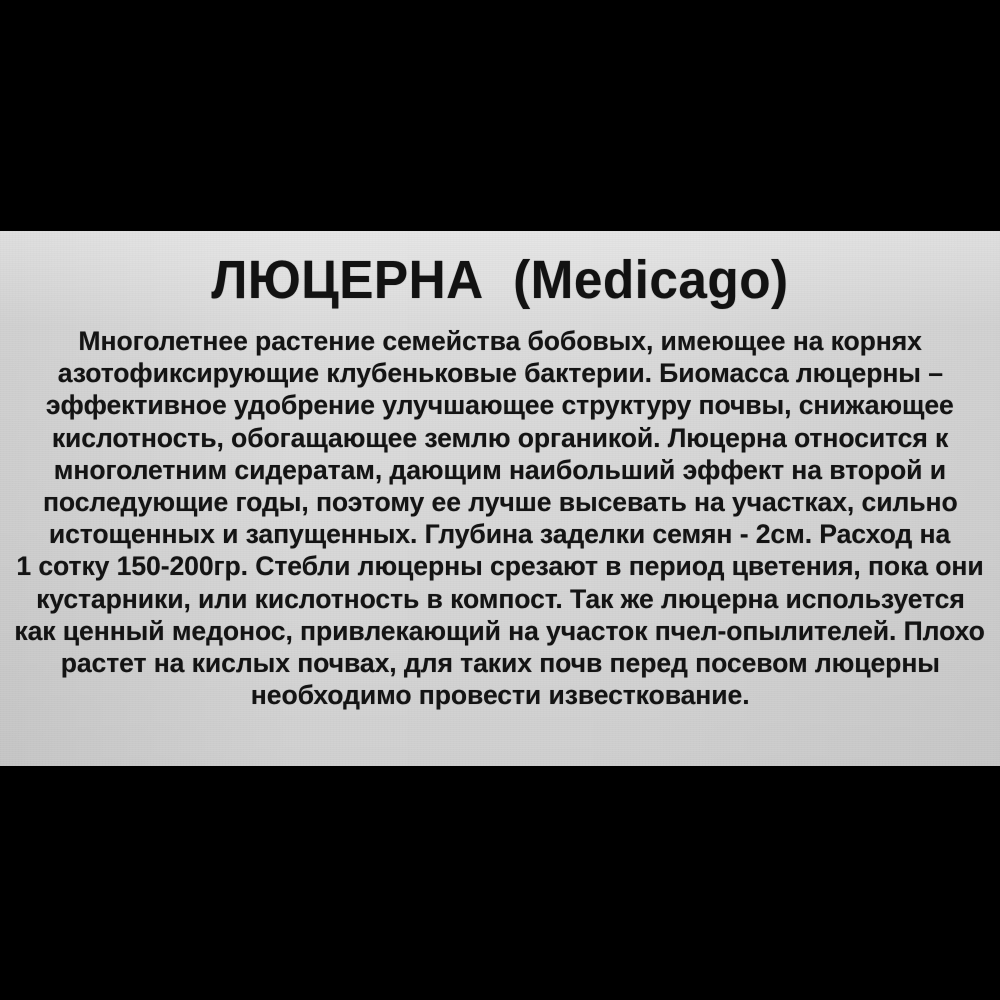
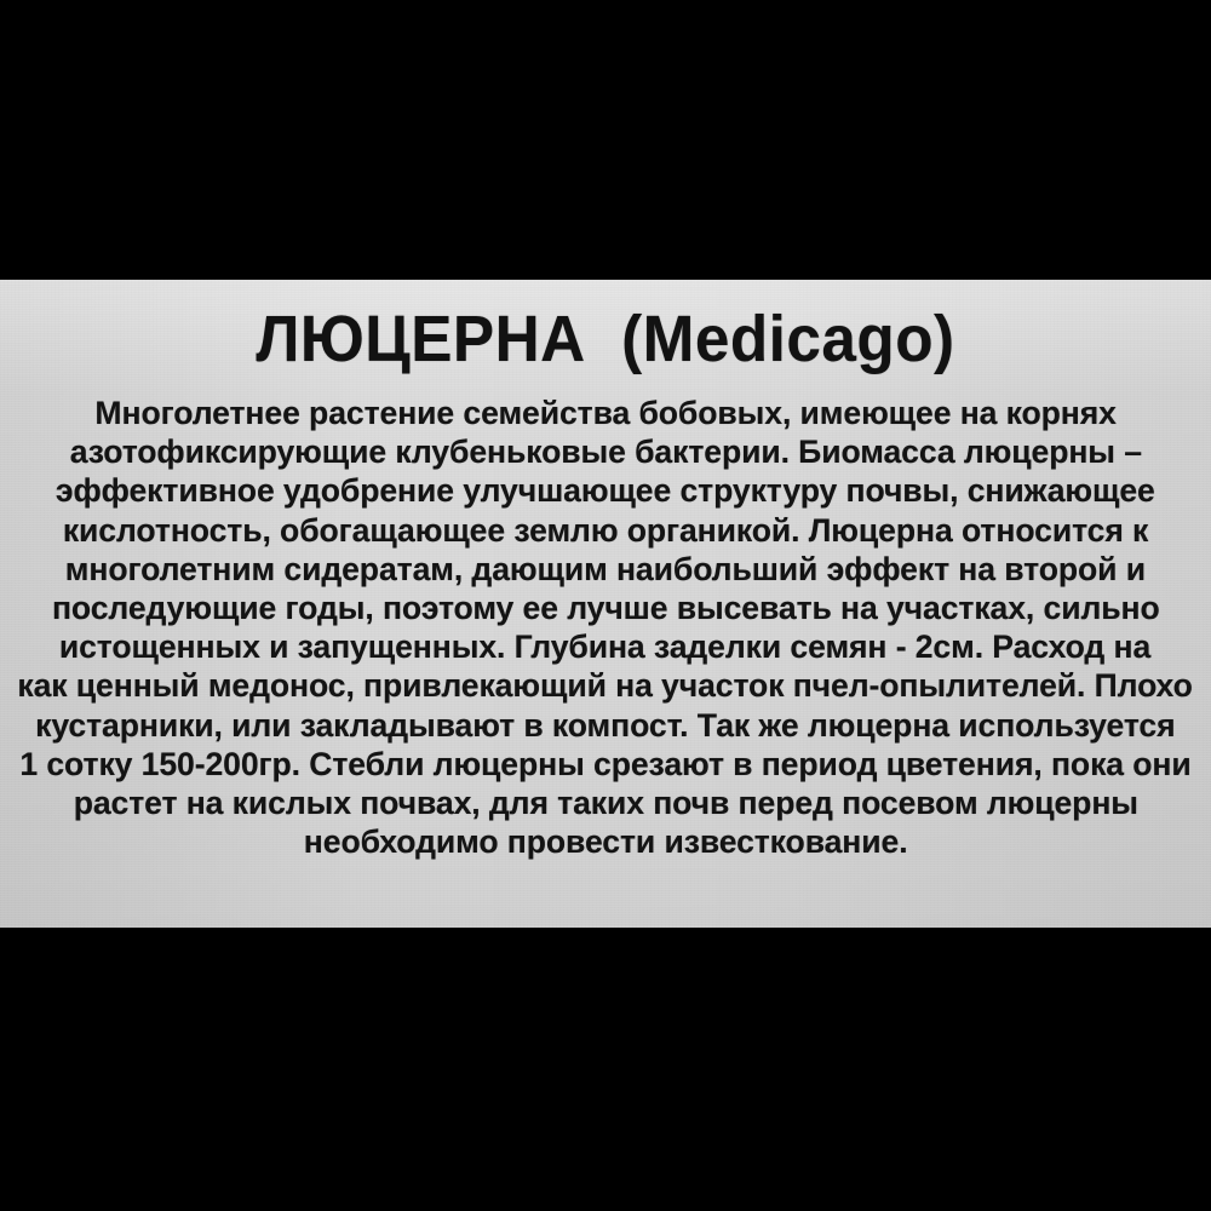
  ЛЮЦЕРНА (Medicago)
  Многолетнее растение семейства бобовых, имеющее на корнях
  азотофиксирующие клубеньковые бактерии. Биомасса люцерны –
  эффективное удобрение улучшающее структуру почвы, снижающее
  кислотность, обогащающее землю органикой. Люцерна относится к
  многолетним сидератам, дающим наибольший эффект на второй и
  последующие годы, поэтому ее лучше высевать на участках, сильно
  истощенных и запущенных. Глубина заделки семян - 2см. Расход на
- 1 сотку 150-200гр. Стебли люцерны срезают в период цветения, пока они
+ как ценный медонос, привлекающий на участок пчел-опылителей. Плохо
- кустарники, или кислотность в компост. Так же люцерна используется
+ кустарники, или закладывают в компост. Так же люцерна используется
- как ценный медонос, привлекающий на участок пчел-опылителей. Плохо
+ 1 сотку 150-200гр. Стебли люцерны срезают в период цветения, пока они
  растет на кислых почвах, для таких почв перед посевом люцерны
  необходимо провести известкование.
